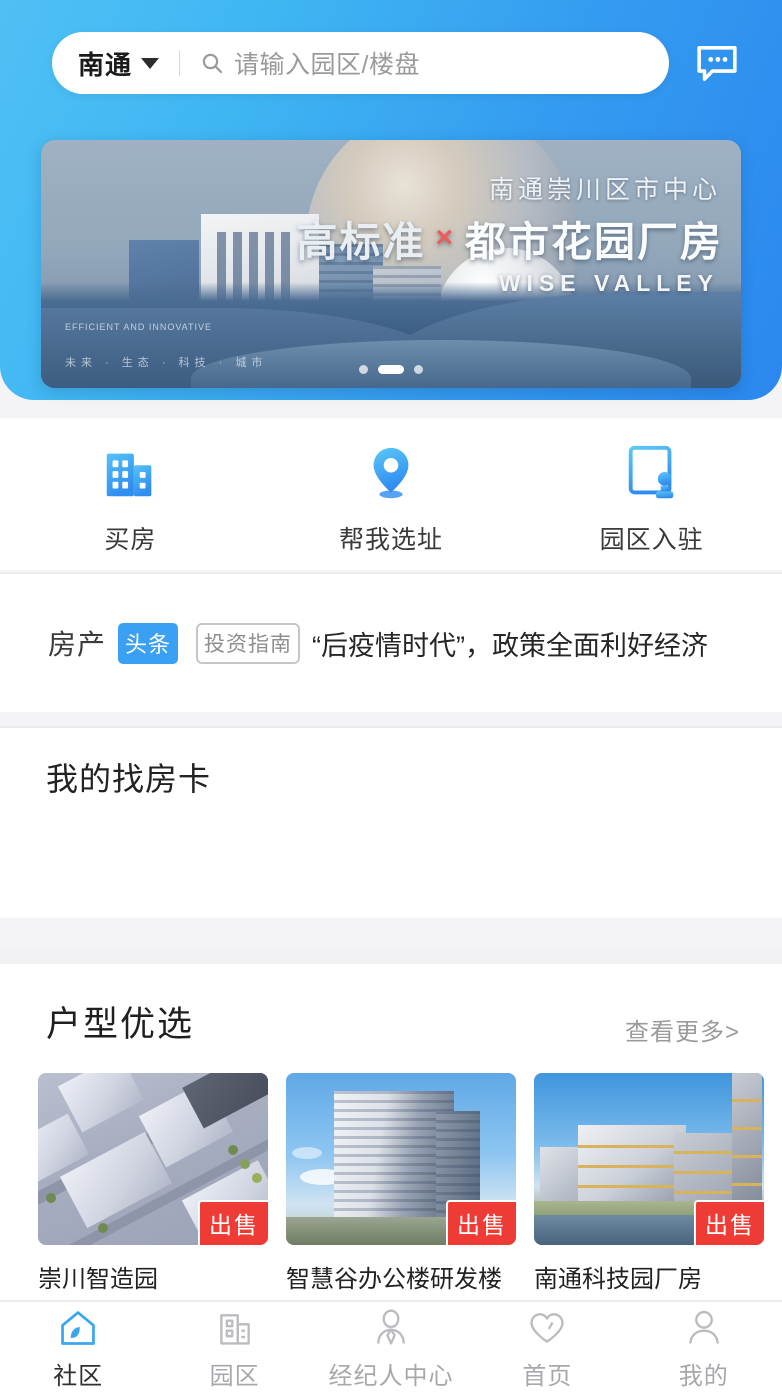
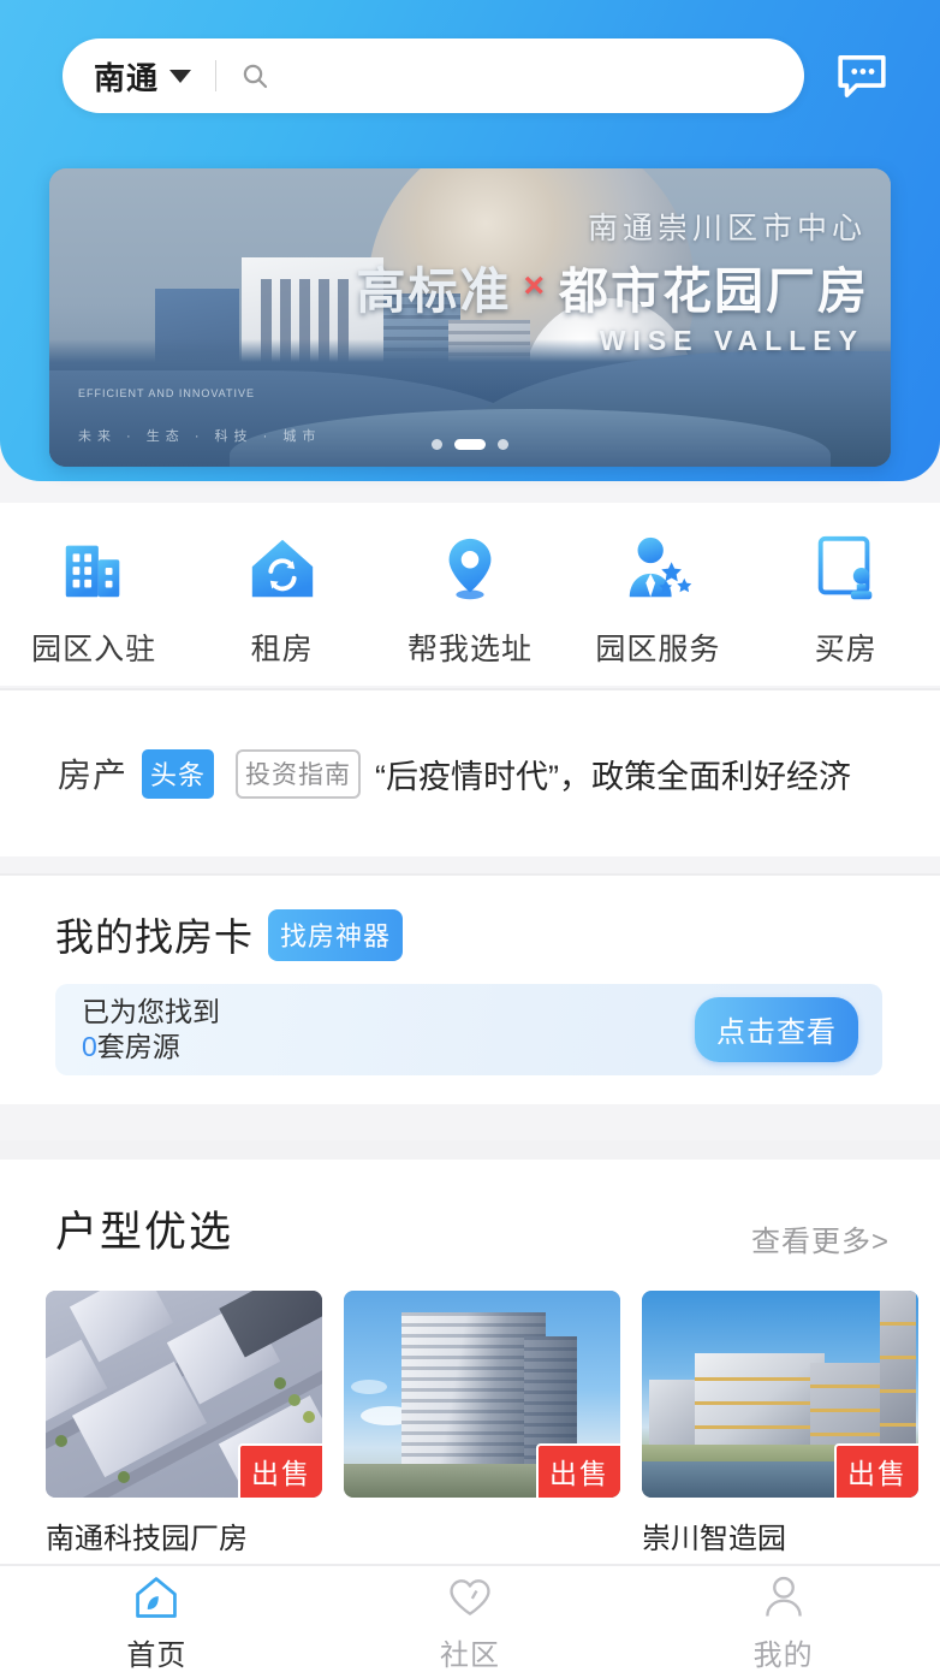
  南通
- 请输入园区/楼盘
  南通崇川区市中心
  高标准
  ×
  都市花园厂房
  WISE VALLEY
  EFFICIENT AND INNOVATIVE
  未来 · 生态 · 科技 · 城市
- 买房
+ 园区入驻
+ 租房
  帮我选址
+ 园区服务
- 园区入驻
+ 买房
  房产
  头条
  投资指南
  “后疫情时代”，政策全面利好经济
  我的找房卡
+ 找房神器
+ 已为您找到
+ 0套房源
+ 点击查看
  户型优选
  查看更多>
  出售
- 崇川智造园
+ 南通科技园厂房
  出售
- 智慧谷办公楼研发楼
  出售
- 南通科技园厂房
+ 崇川智造园
- 社区
+ 首页
- 园区
- 经纪人中心
- 首页
+ 社区
  我的
